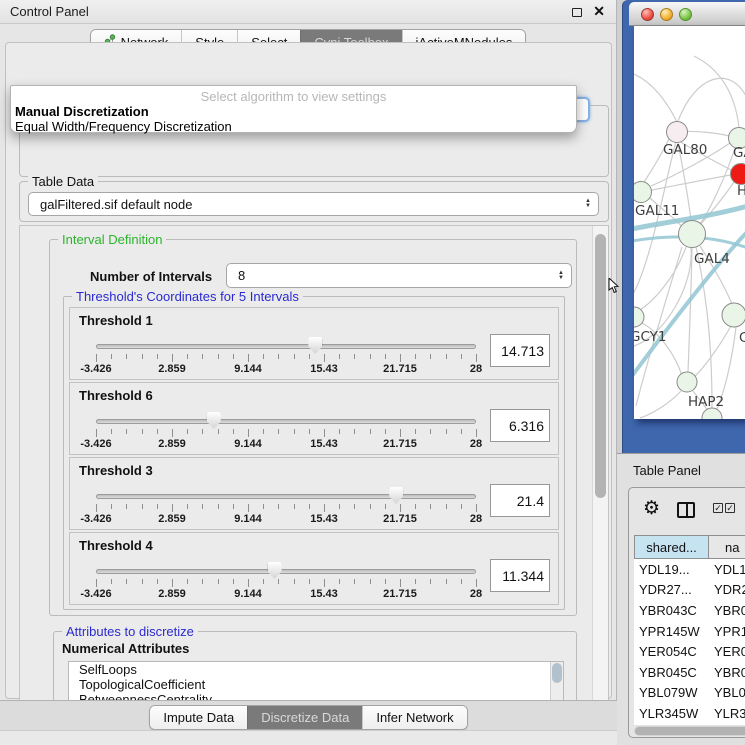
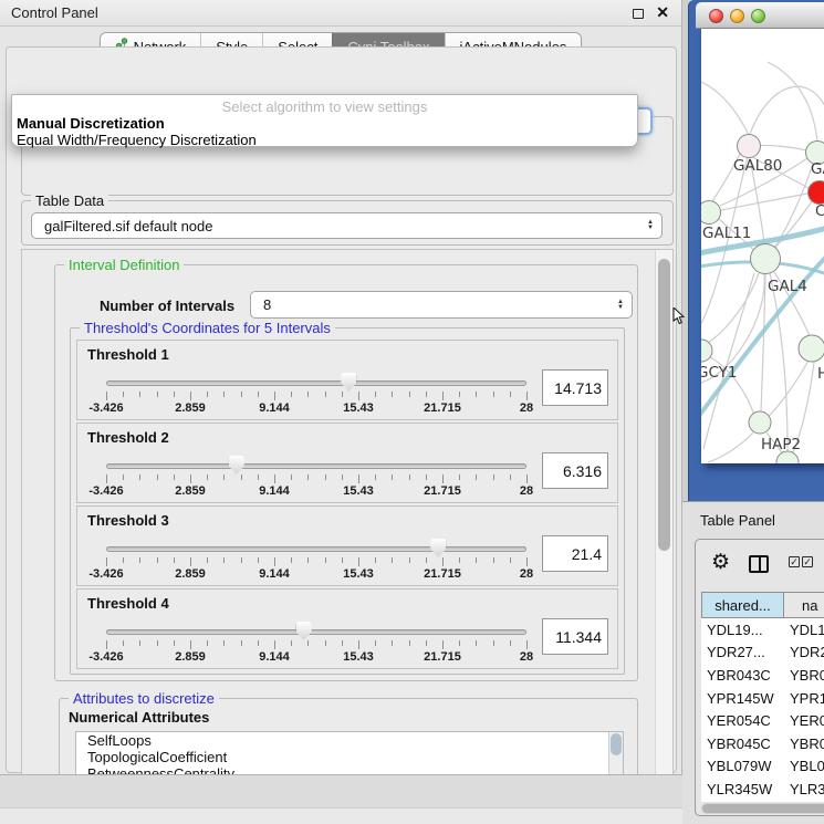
  Control Panel
  ✕
  Table Data
  galFiltered.sif default node
  Interval Definition
  Number of Intervals
  8
  Threshold's Coordinates for 5 Intervals
  Threshold 1
  -3.426
  2.859
  9.144
  15.43
  21.715
  28
  14.713
- Threshold 6
+ Threshold 2
  -3.426
  2.859
  9.144
  15.43
  21.715
  28
  6.316
  Threshold 3
  -3.426
  2.859
  9.144
  15.43
  21.715
  28
  21.4
  Threshold 4
  -3.426
  2.859
  9.144
  15.43
  21.715
  28
  11.344
  Attributes to discretize
  Numerical Attributes
  SelfLoops
  TopologicalCoefficient
- Impute Data
- Discretize Data
- Infer Network
  GAL80
- H
+ C
  GAL11
  GAL4
  GCY1
- C
+ H
  HAP2
  Table Panel
  ⚙
  ✓
  ✓
  shared...
  na
  YDL19...
  YDL1
  YDR27...
  YDR
  YBR043C
  YBR0
  YPR145W
  YPR1
  YER054C
  YER0
  YBR045C
  YBR0
  YBL079W
  YBL0
  YLR345W
  YLR3
  Select algorithm to view settings
  Manual Discretization
  Equal Width/Frequency Discretization
